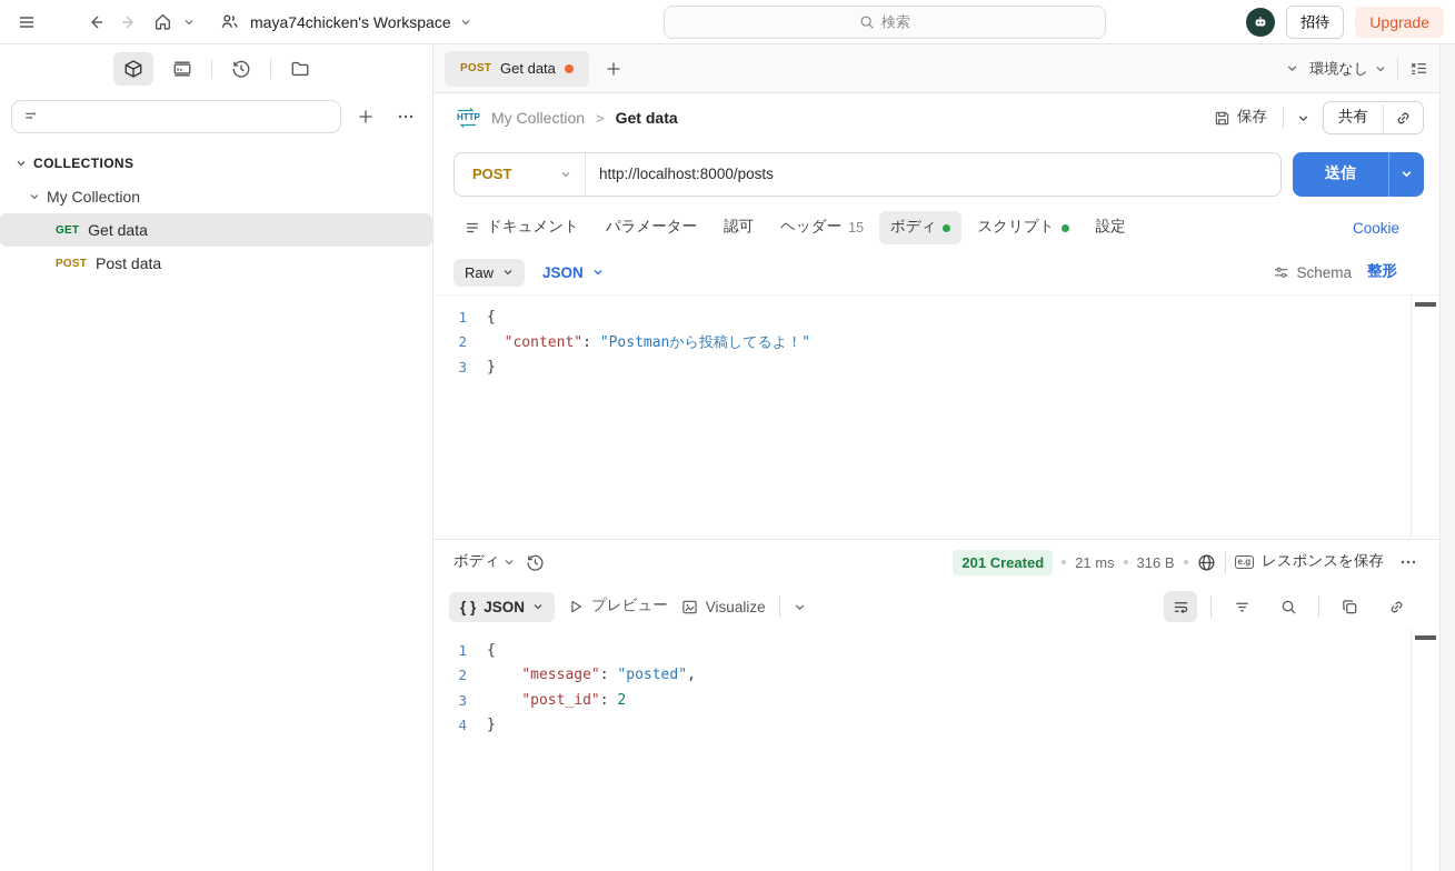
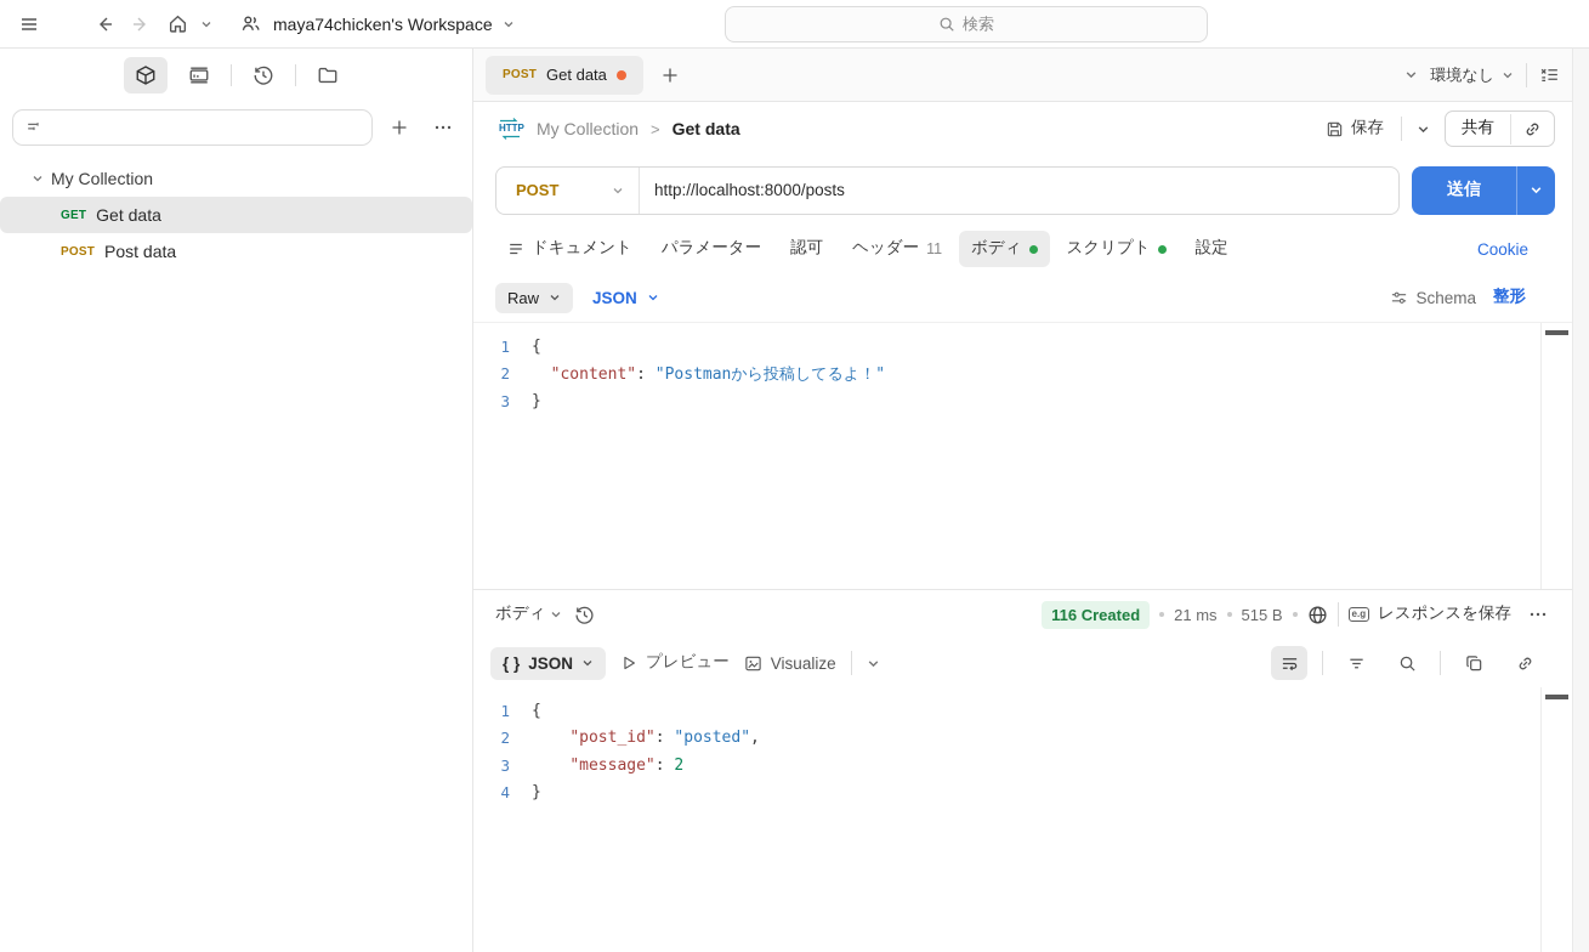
  maya74chicken's Workspace
  検索
- 招待
- Upgrade
- COLLECTIONS
  My Collection
  GET
  Get data
  POST
  Post data
  POST
  Get data
  環境なし
  HTTP
  My Collection
  >
  Get data
  保存
  共有
  POST
  http://localhost:8000/posts
  送信
  ドキュメント
  パラメーター
  認可
  ヘッダー
- 15
+ 11
  ボディ
  スクリプト
  設定
  Cookie
  Raw
  JSON
  Schema
  整形
  1
  {
  2
  "content": "Postmanから投稿してるよ！"
  3
  }
  ボディ
- 201 Created
+ 116 Created
  21 ms
- 316 B
+ 515 B
  e.g
  レスポンスを保存
  { }
  JSON
  プレビュー
  Visualize
  1
  {
  2
- "message": "posted",
+ "post_id": "posted",
  3
- "post_id": 2
+ "message": 2
  4
  }
